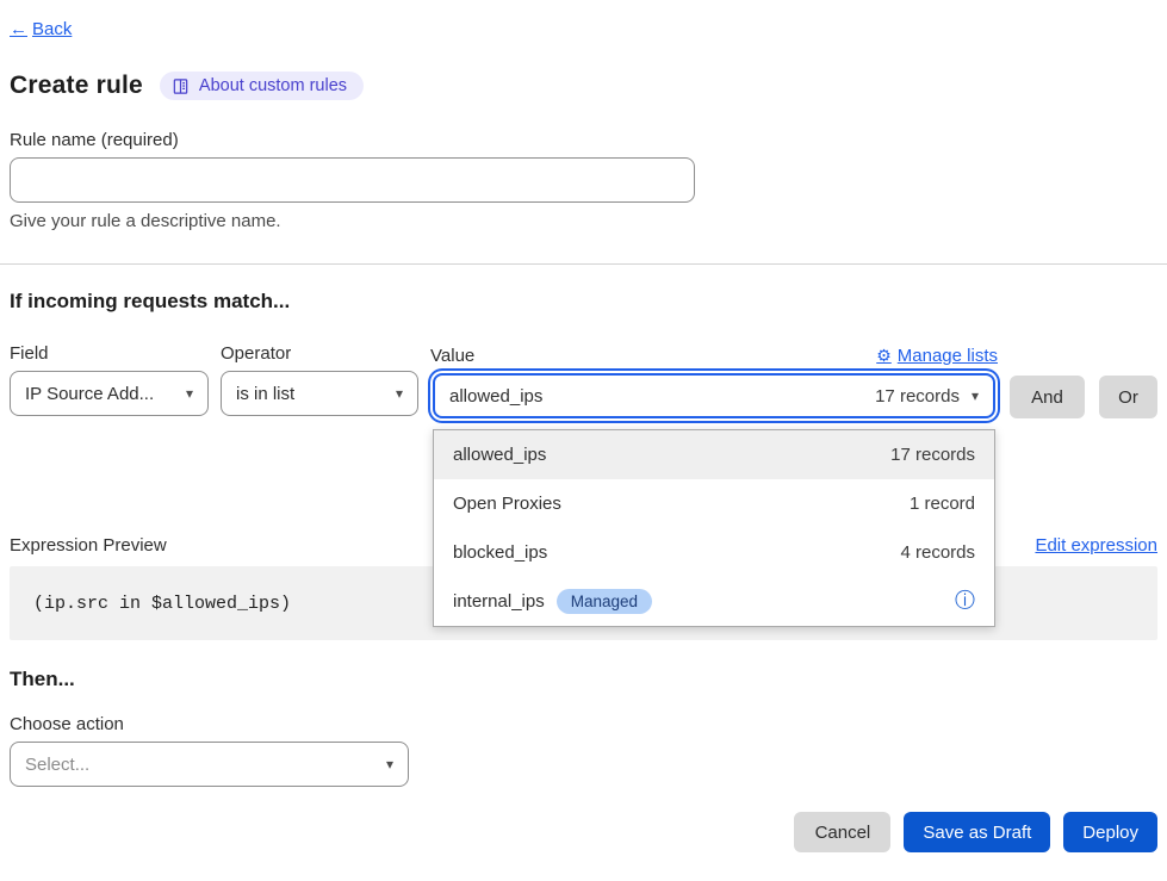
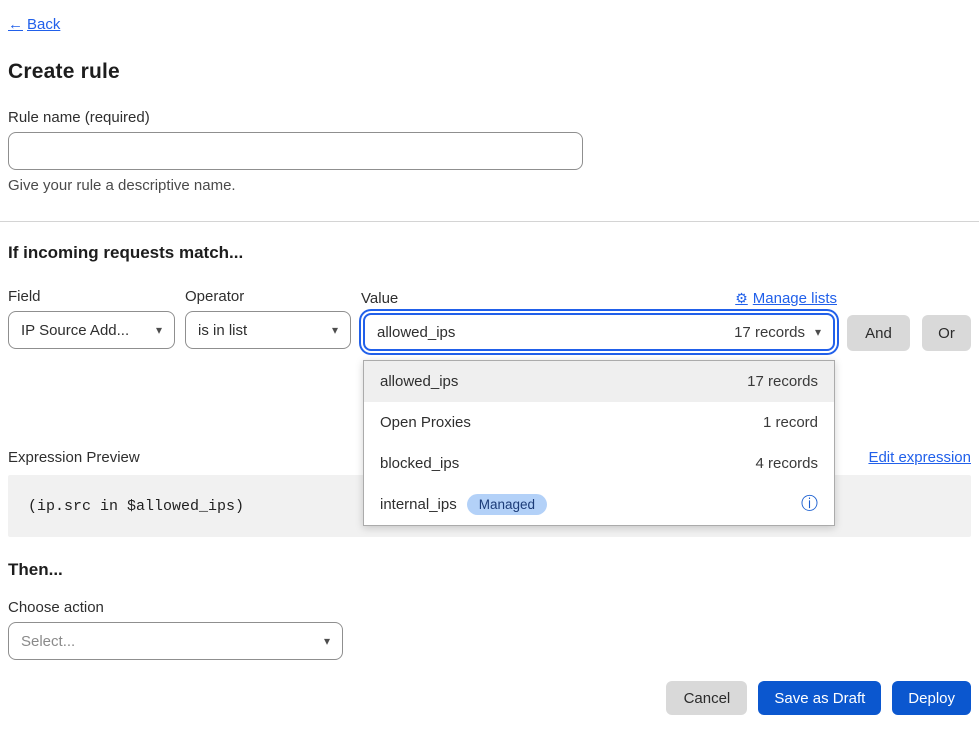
  ←
  Back
  Create rule
- About custom rules
  Rule name (required)
  Give your rule a descriptive name.
  If incoming requests match...
  Field
  IP Source Add...
  ▾
  Operator
  is in list
  ▾
  Value
  ⚙
  Manage lists
  allowed_ips
  17 records
  ▾
  allowed_ips
  17 records
  Open Proxies
  1 record
  blocked_ips
  4 records
  internal_ips
  Managed
  ⓘ
  And
  Or
  Expression Preview
  Edit expression
  (ip.src in $allowed_ips)
  Then...
  Choose action
  Select...
  ▾
  Cancel
  Save as Draft
  Deploy
